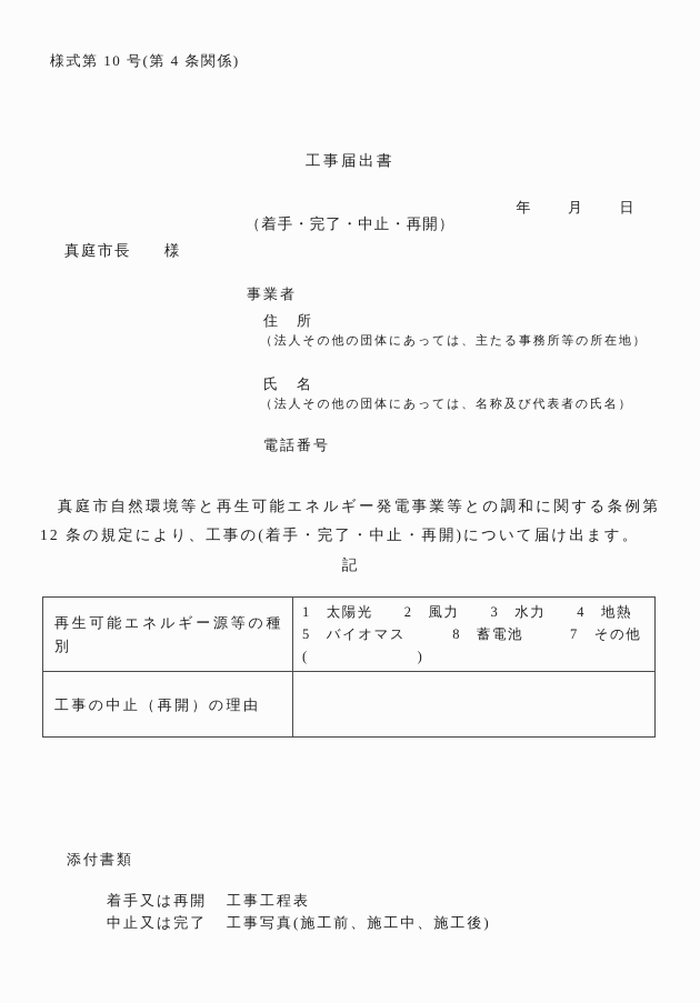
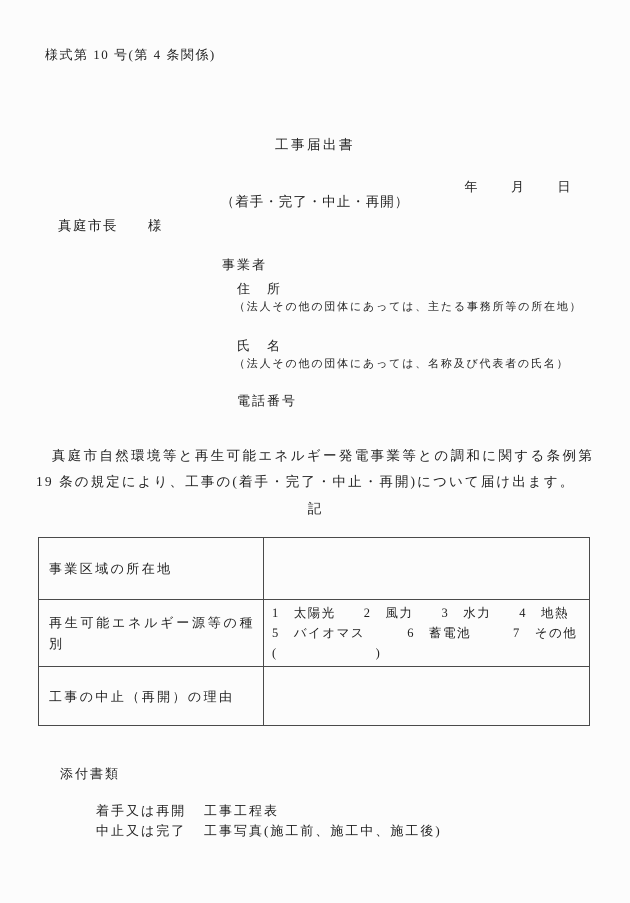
  様式第 10 号(第 4 条関係)
  工事届出書
  （着手・完了・中止・再開）
  年 月 日
  真庭市長 様
  事業者
  住 所
  （法人その他の団体にあっては、主たる事務所等の所在地）
  氏 名
  （法人その他の団体にあっては、名称及び代表者の氏名）
  電話番号
- 真庭市自然環境等と再生可能エネルギー発電事業等との調和に関する条例第 12 条の規定により、工事の(着手・完了・中止・再開)について届け出ます。
+ 真庭市自然環境等と再生可能エネルギー発電事業等との調和に関する条例第 19 条の規定により、工事の(着手・完了・中止・再開)について届け出ます。
  記
+ 事業区域の所在地
- 再生可能エネルギー源等の種別	1 太陽光 2 風力 3 水力 4 地熱 5 バイオマス 8 蓄電池 7 その他 ( )
+ 再生可能エネルギー源等の種別	1 太陽光 2 風力 3 水力 4 地熱 5 バイオマス 6 蓄電池 7 その他 ( )
  工事の中止（再開）の理由
  添付書類
  着手又は再開 工事工程表
  中止又は完了 工事写真(施工前、施工中、施工後)
